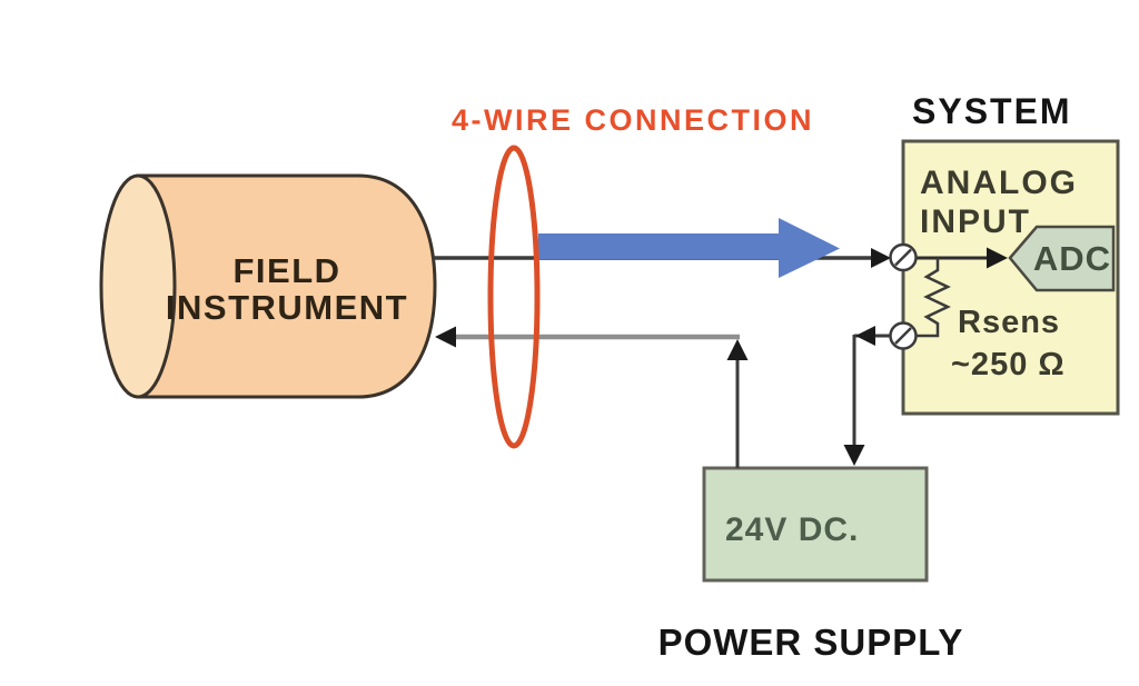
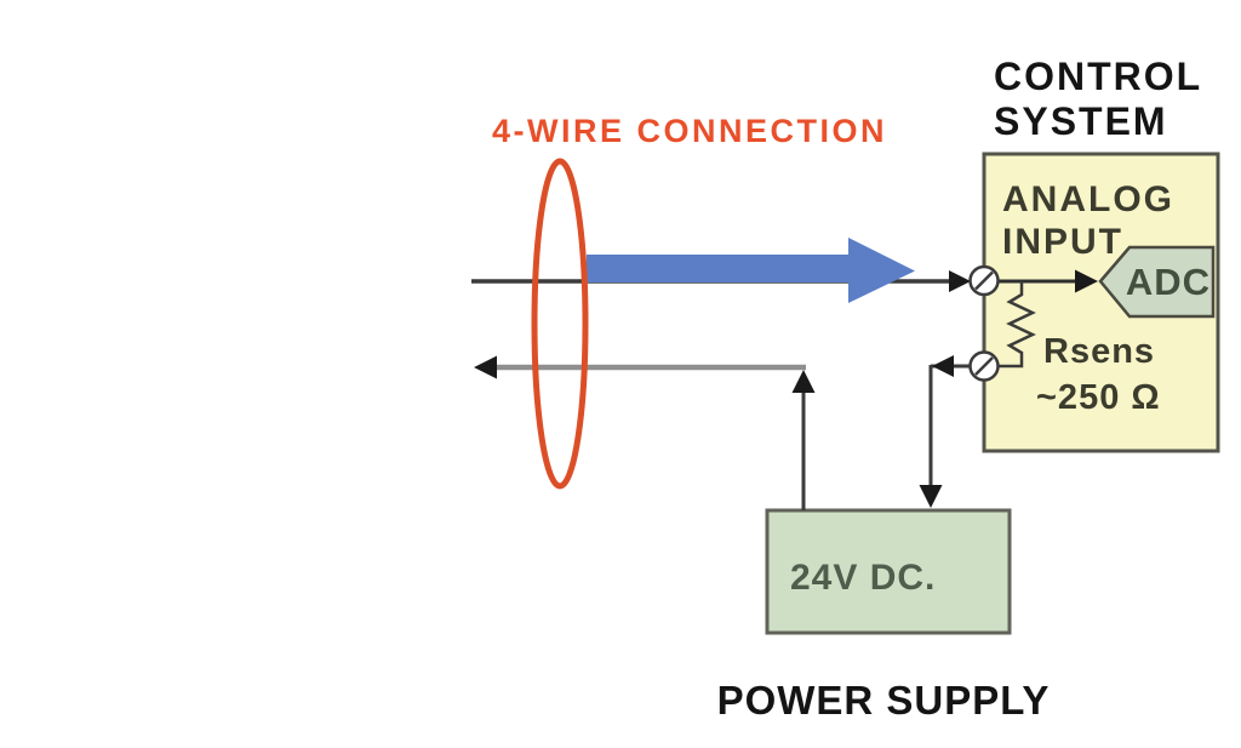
- FIELD
- INSTRUMENT
  24V DC.
  POWER SUPPLY
+ CONTROL
  SYSTEM
  ANALOG
  INPUT
  ADC
  Rsens
  ~250 Ω
  4-WIRE CONNECTION
